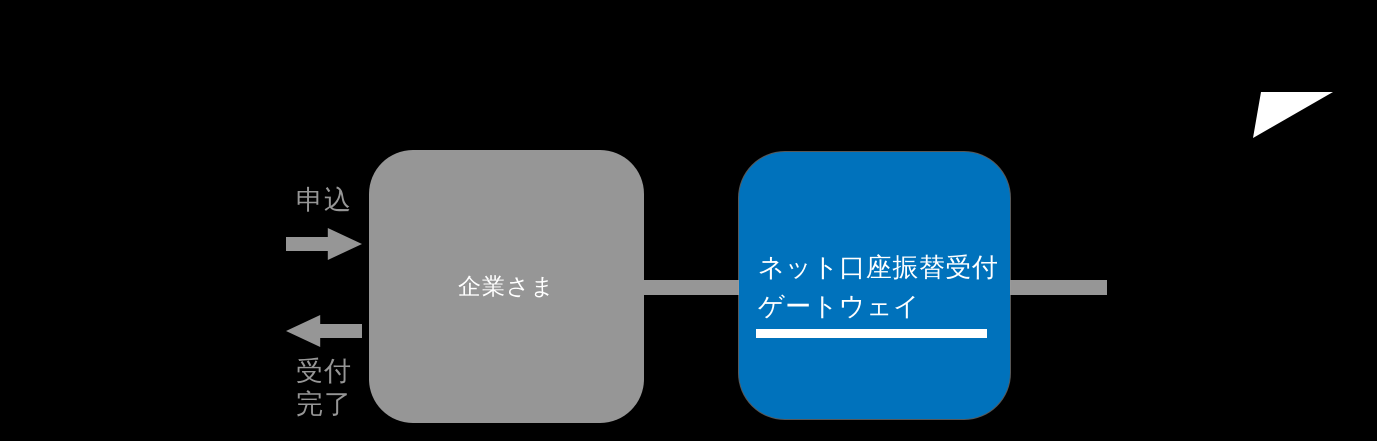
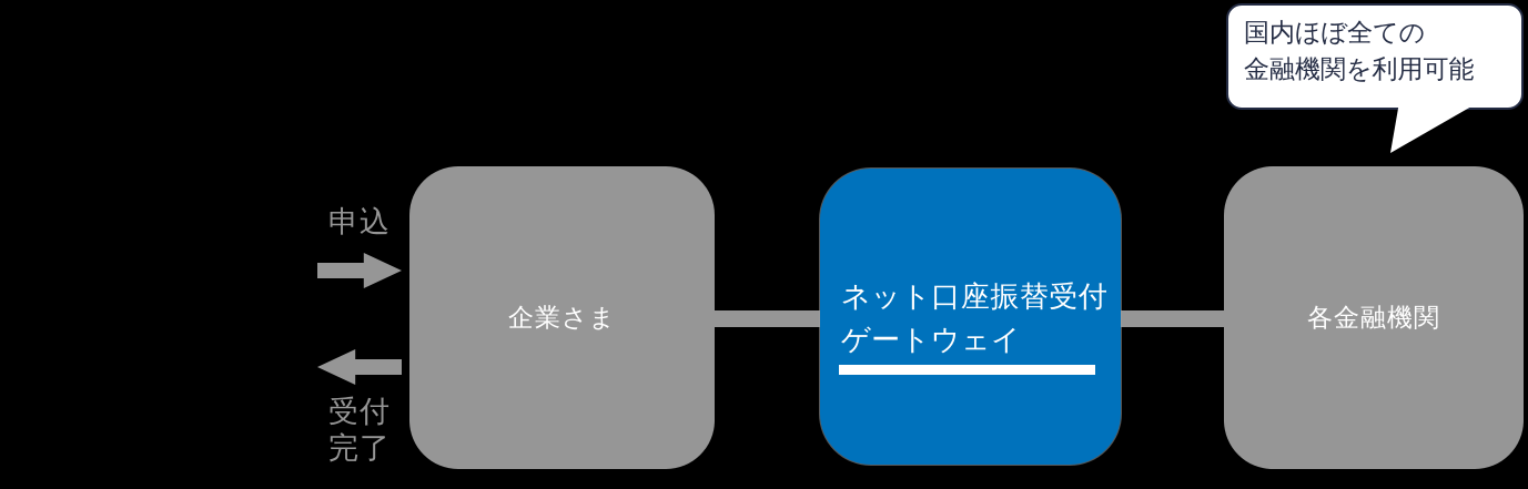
  申込
  受付
  完了
  企業さま
  ネット口座振替受付
  ゲートウェイ
+ 各金融機関
+ 国内ほぼ全ての
+ 金融機関を利用可能
